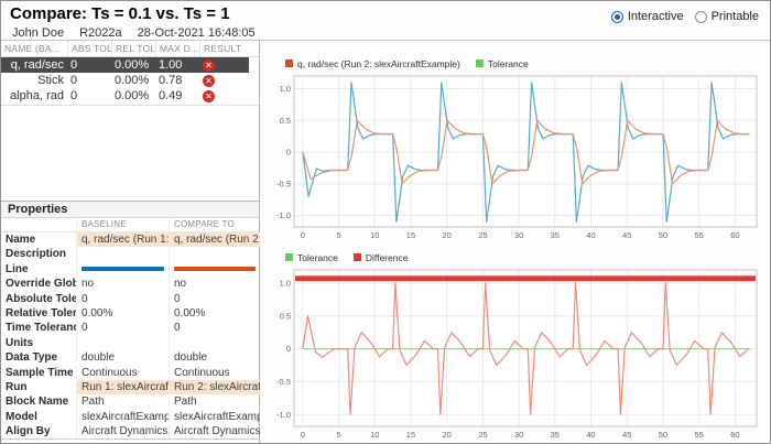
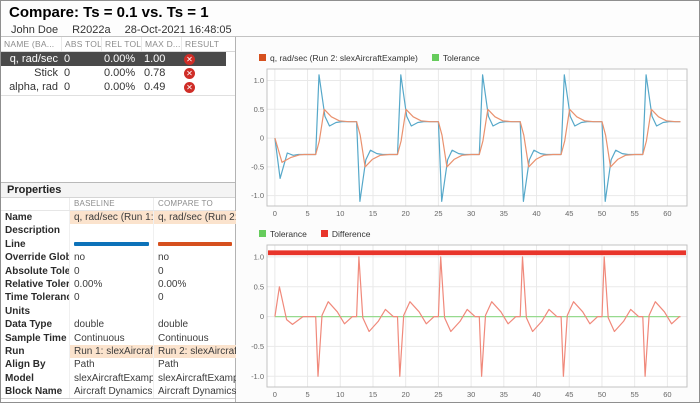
  Compare: Ts = 0.1 vs. Ts = 1
- Interactive
- Printable
  John Doe
  R2022a
  28-Oct-2021 16:48:05
  NAME (BA...
  ABS TOL
  REL TOL
  MAX D...
  RESULT
  q, rad/sec
  0
  0.00%
  1.00
  Stick
  0
  0.00%
  0.78
  alpha, rad
  0
  0.00%
  0.49
  Properties
  BASELINE
  COMPARE TO
  Name
  q, rad/sec (Run 1
  q, rad/sec (Run 2
  Description
  Line
  Override Glob
  no
  no
  Absolute Tole
  0
  0
  Relative Toler
  0.00%
  0.00%
  Time Toleran
  0
  0
  Units
  Data Type
  double
  double
  Sample Time
  Continuous
  Continuous
  Run
  Run 1: slexAircraf
  Run 2: slexAircra
- Block Name
+ Align By
  Path
  Path
  Model
  slexAircraftExamp
  slexAircraftExam
- Align By
+ Block Name
  Aircraft Dynamics
  Aircraft Dynamics
  q, rad/sec (Run 2: slexAircraftExample)
  Tolerance
  0
  5
  10
  15
  20
  25
  30
  35
  40
  45
  50
  55
  60
  1.0
  0.5
  0
  -0.5
  -1.0
  Tolerance
  Difference
  0
  5
  10
  15
  20
  25
  30
  35
  40
  45
  50
  55
  60
  1.0
  0.5
  0
  -0.5
  -1.0
